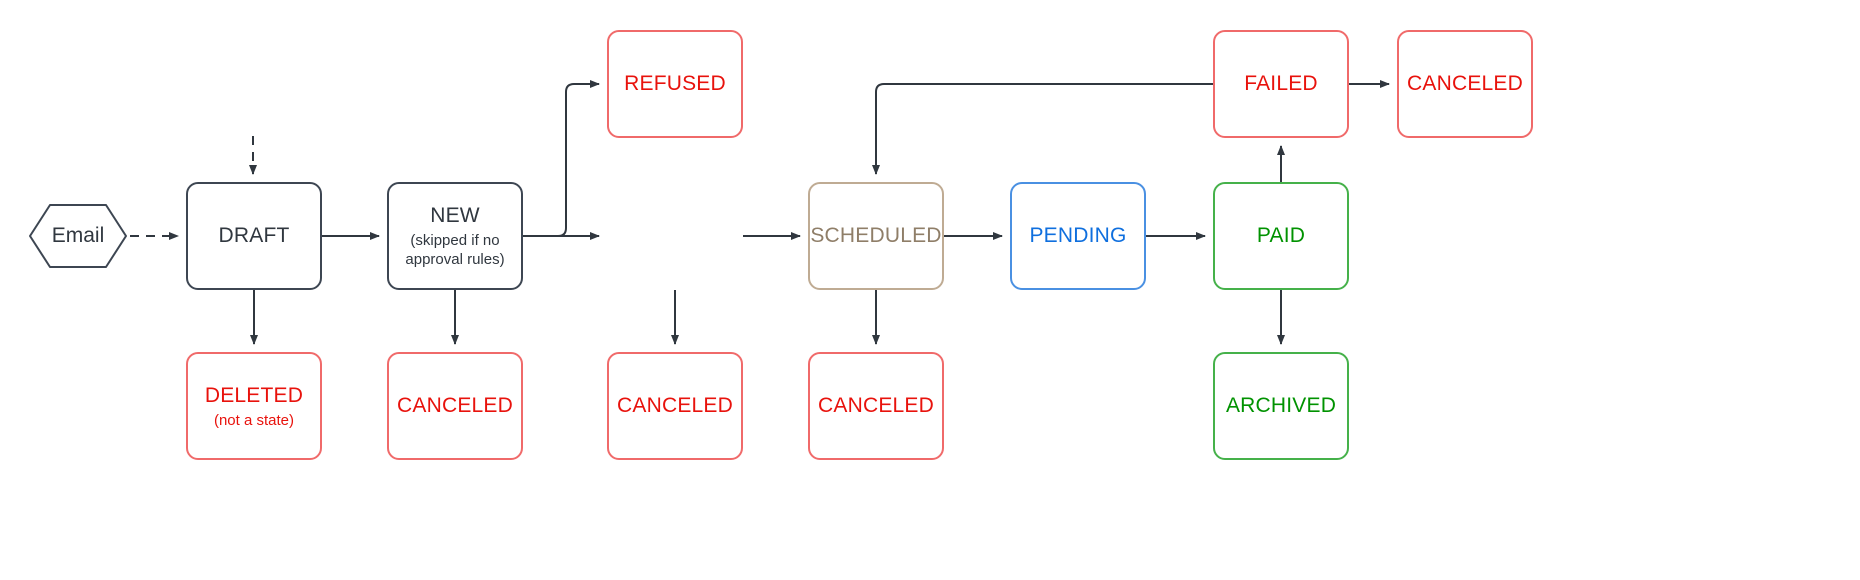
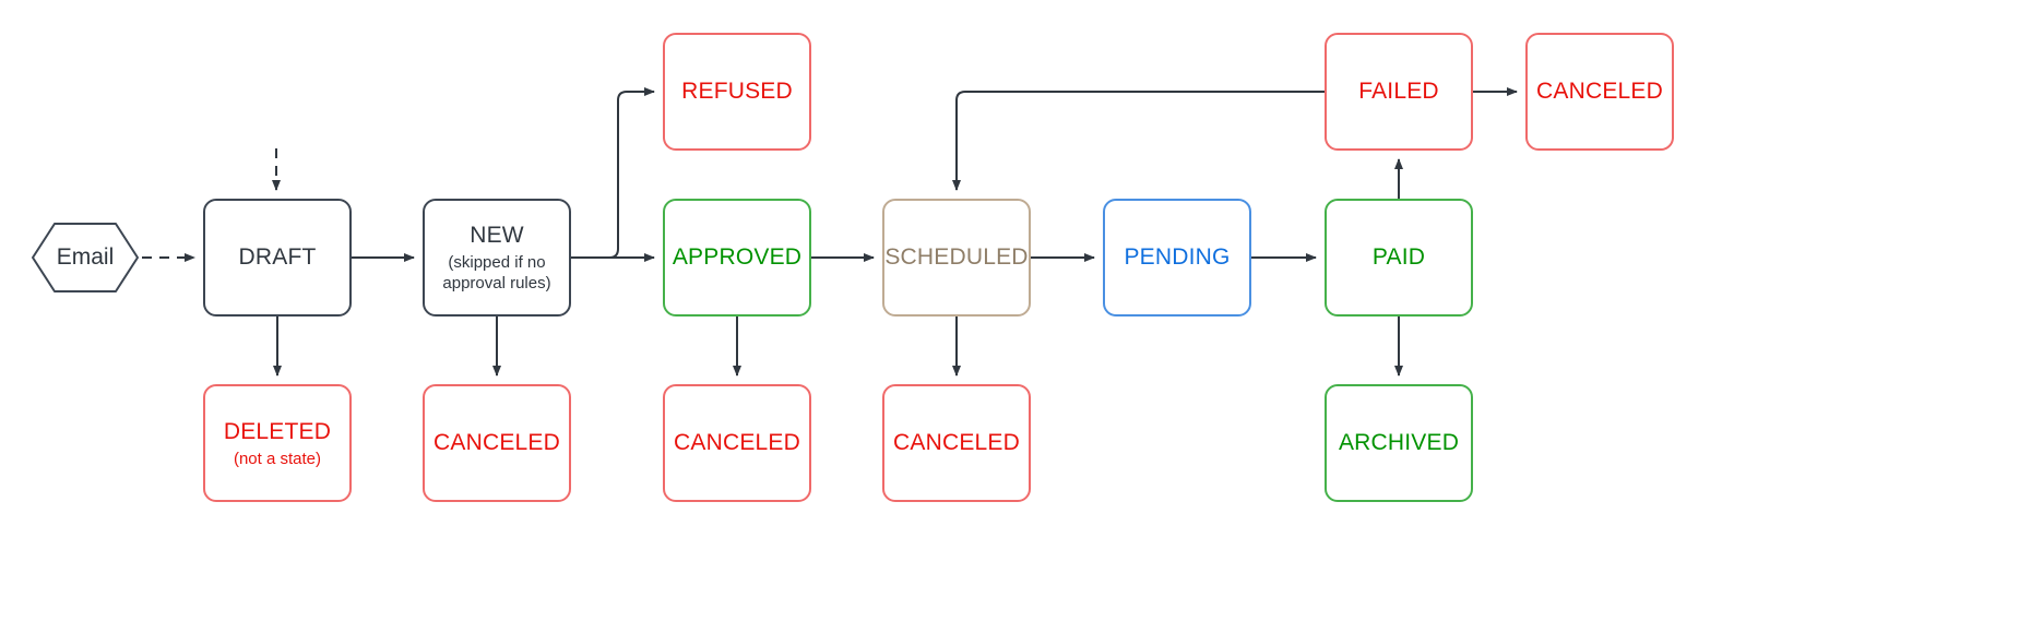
  Email
  DRAFT
  NEW
  (skipped if no
  approval rules)
  REFUSED
+ APPROVED
  SCHEDULED
  PENDING
  PAID
  FAILED
  CANCELED
  DELETED
  (not a state)
  CANCELED
  CANCELED
  CANCELED
  ARCHIVED
